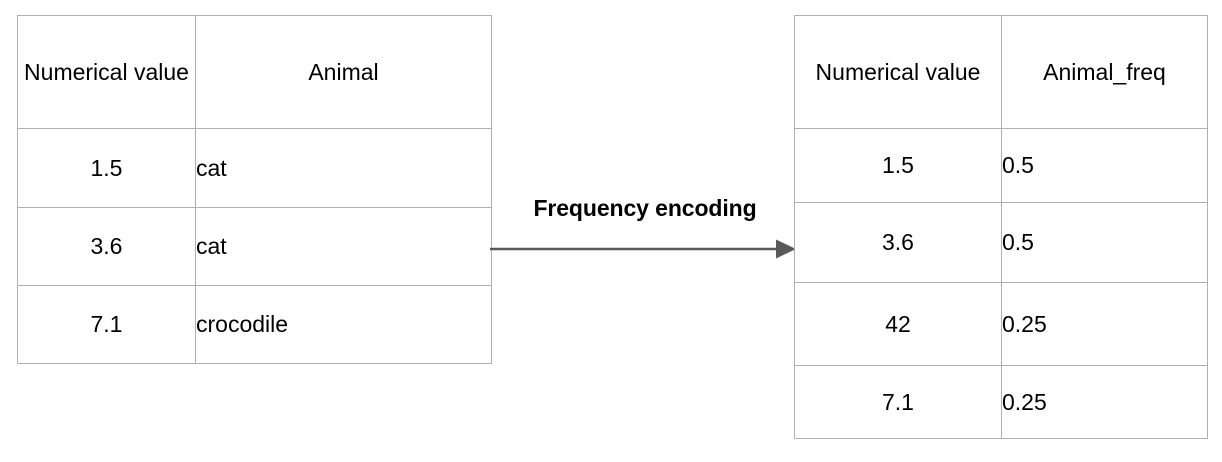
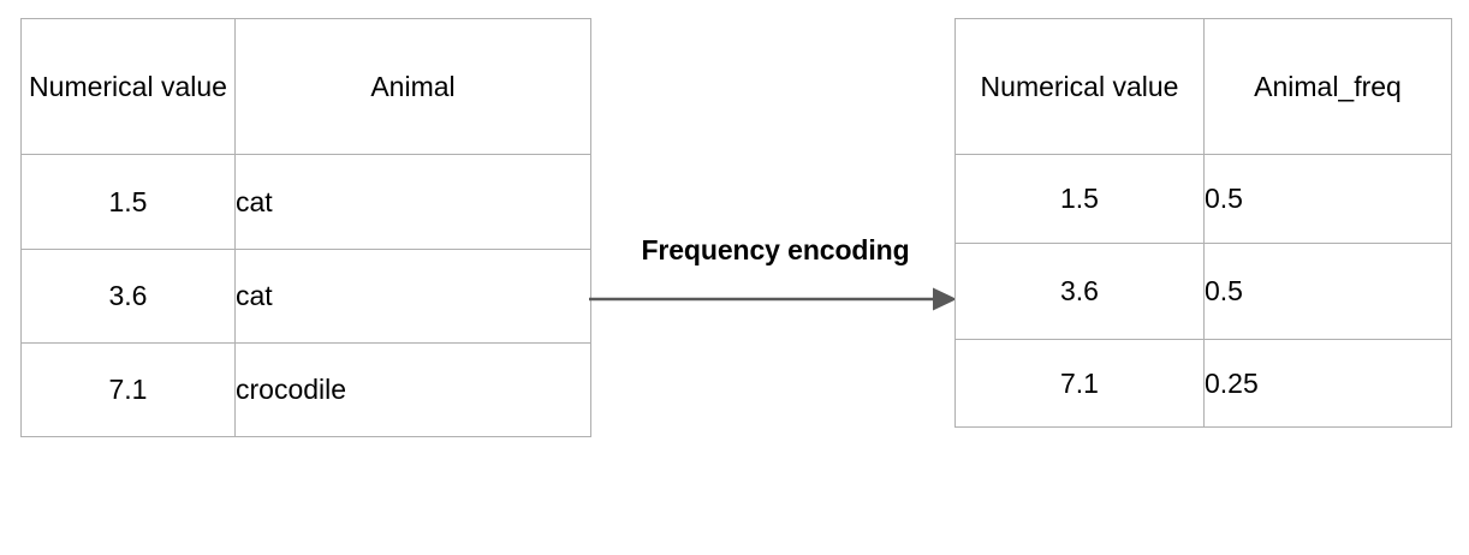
  Numerical value	Animal
  1.5	cat
  3.6	cat
  7.1	crocodile
  Frequency encoding
  Numerical value	Animal_freq
  1.5	0.5
  3.6	0.5
- 42	0.25
  7.1	0.25
